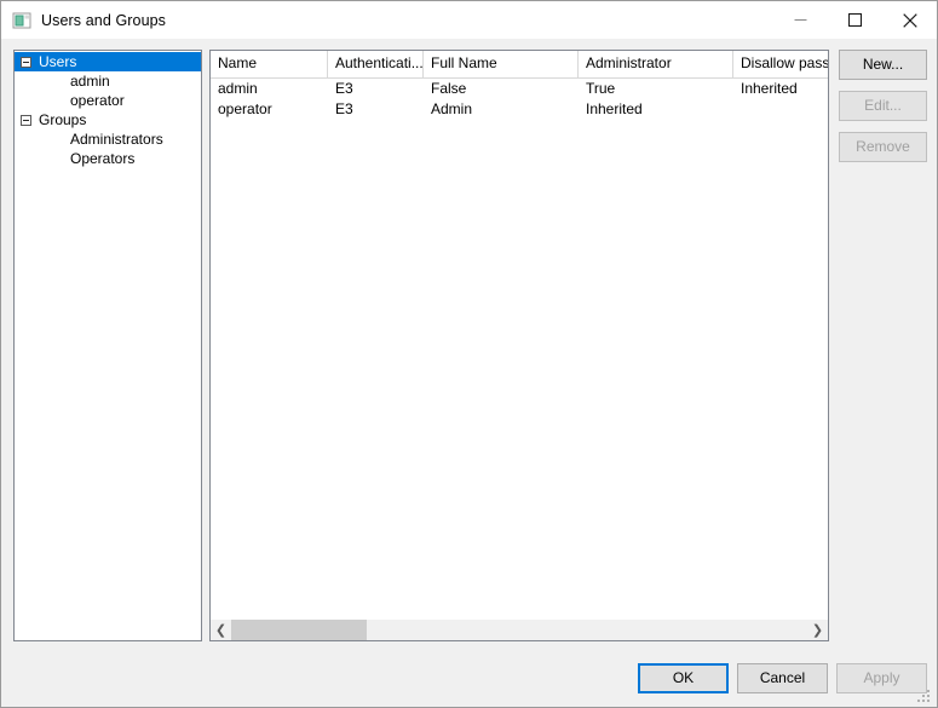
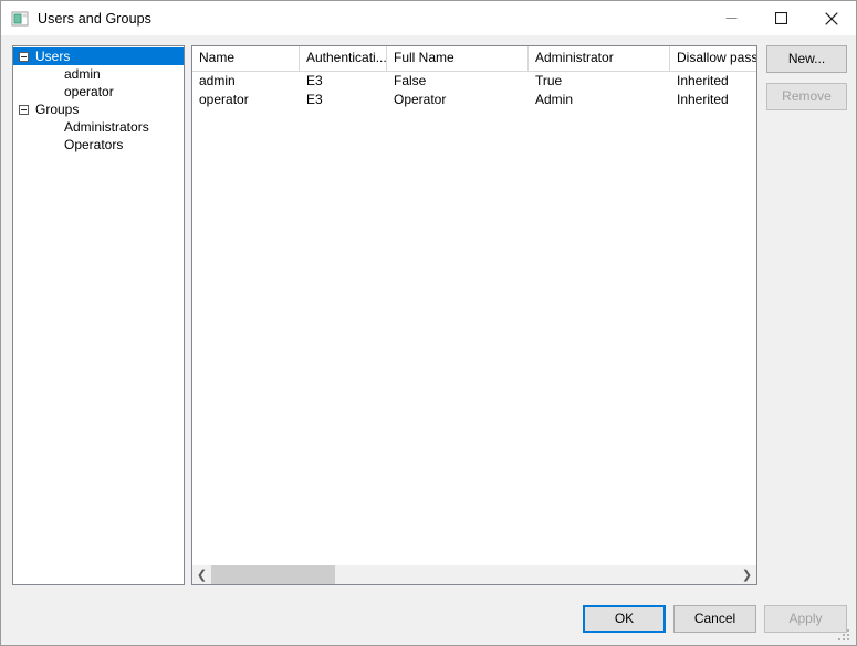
  Users and Groups
  Users
  admin
  operator
  Groups
  Administrators
  Operators
  Name
  Authenticati...
  Full Name
  Administrator
  Disallow pass
  admin
  E3
  False
  True
  Inherited
  operator
  E3
+ Operator
  Admin
  Inherited
  ❮
  ❯
  New...
- Edit...
  Remove
  OK
  Cancel
  Apply
